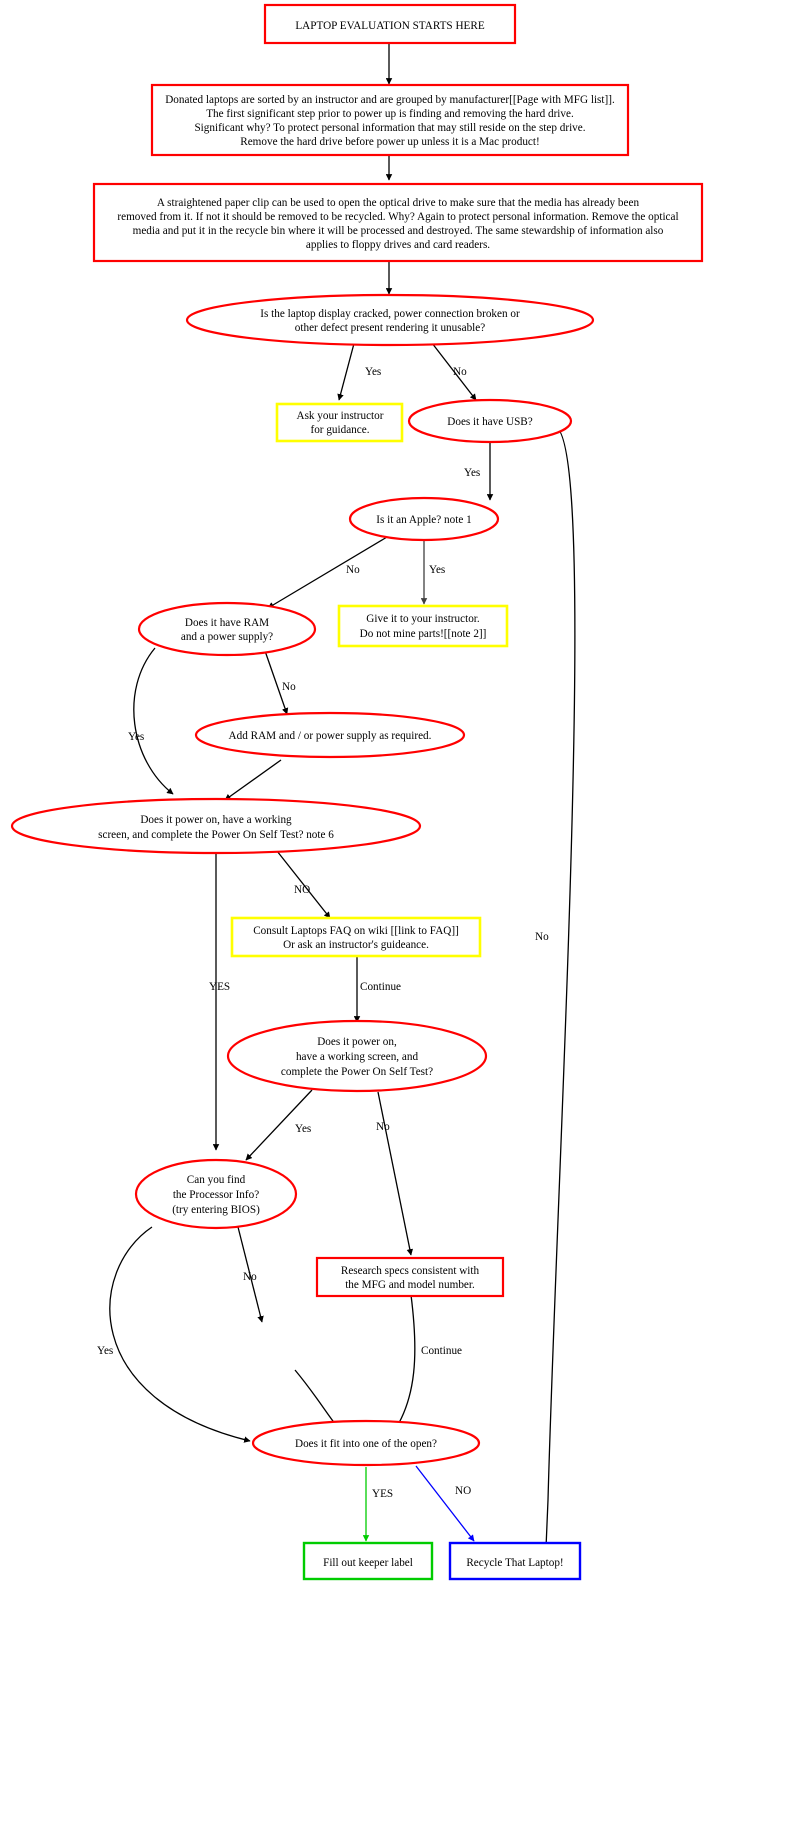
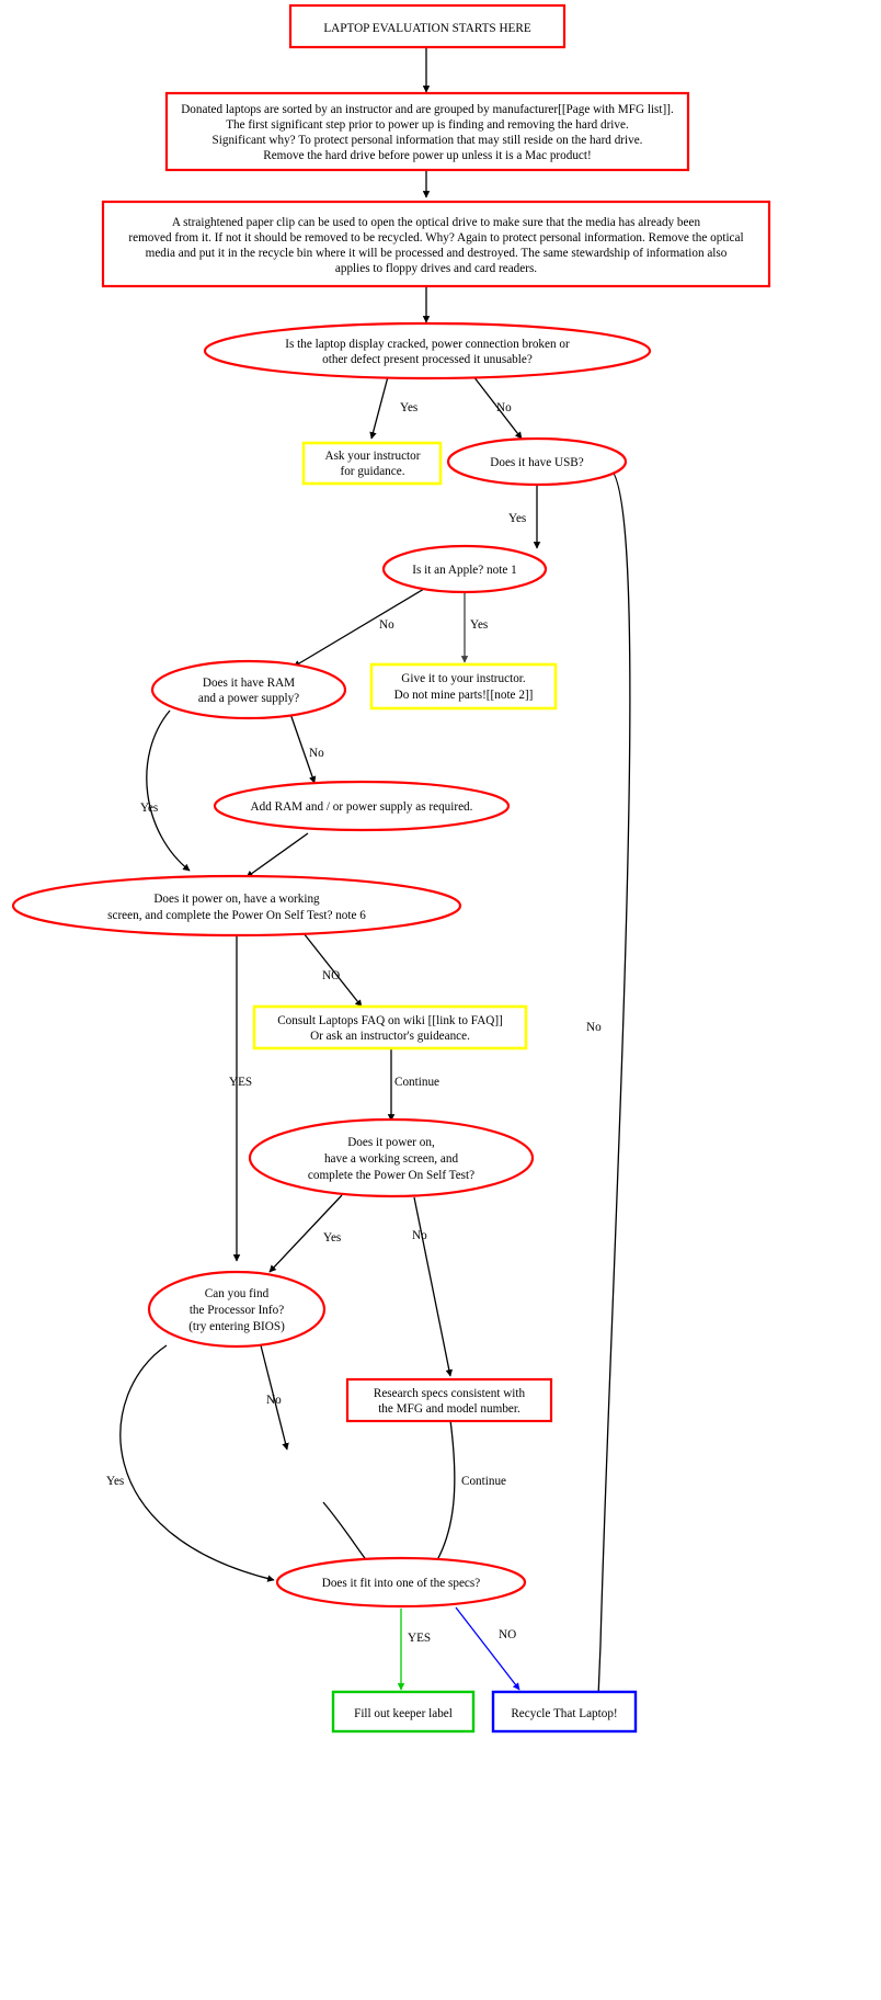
  LAPTOP EVALUATION STARTS HERE
  Donated laptops are sorted by an instructor and are grouped by manufacturer[[Page with MFG list]].
  The first significant step prior to power up is finding and removing the hard drive.
- Significant why? To protect personal information that may still reside on the step drive.
+ Significant why? To protect personal information that may still reside on the hard drive.
  Remove the hard drive before power up unless it is a Mac product!
  A straightened paper clip can be used to open the optical drive to make sure that the media has already been
  removed from it. If not it should be removed to be recycled. Why? Again to protect personal information. Remove the optical
  media and put it in the recycle bin where it will be processed and destroyed. The same stewardship of information also
  applies to floppy drives and card readers.
  Is the laptop display cracked, power connection broken or
- other defect present rendering it unusable?
+ other defect present processed it unusable?
  Yes
  No
  Ask your instructor
  for guidance.
  Does it have USB?
  Yes
  No
  Is it an Apple? note 1
  No
  Yes
  Give it to your instructor.
  Do not mine parts![[note 2]]
  Does it have RAM
  and a power supply?
  Yes
  No
  Add RAM and / or power supply as required.
  Does it power on, have a working
  screen, and complete the Power On Self Test? note 6
  NO
  YES
  Consult Laptops FAQ on wiki [[link to FAQ]]
  Or ask an instructor's guideance.
  Continue
  Does it power on,
  have a working screen, and
  complete the Power On Self Test?
  Yes
  No
  Can you find
  the Processor Info?
  (try entering BIOS)
  No
  Yes
  Research specs consistent with
  the MFG and model number.
  Continue
- Does it fit into one of the open?
+ Does it fit into one of the specs?
  YES
  NO
  Fill out keeper label
  Recycle That Laptop!
